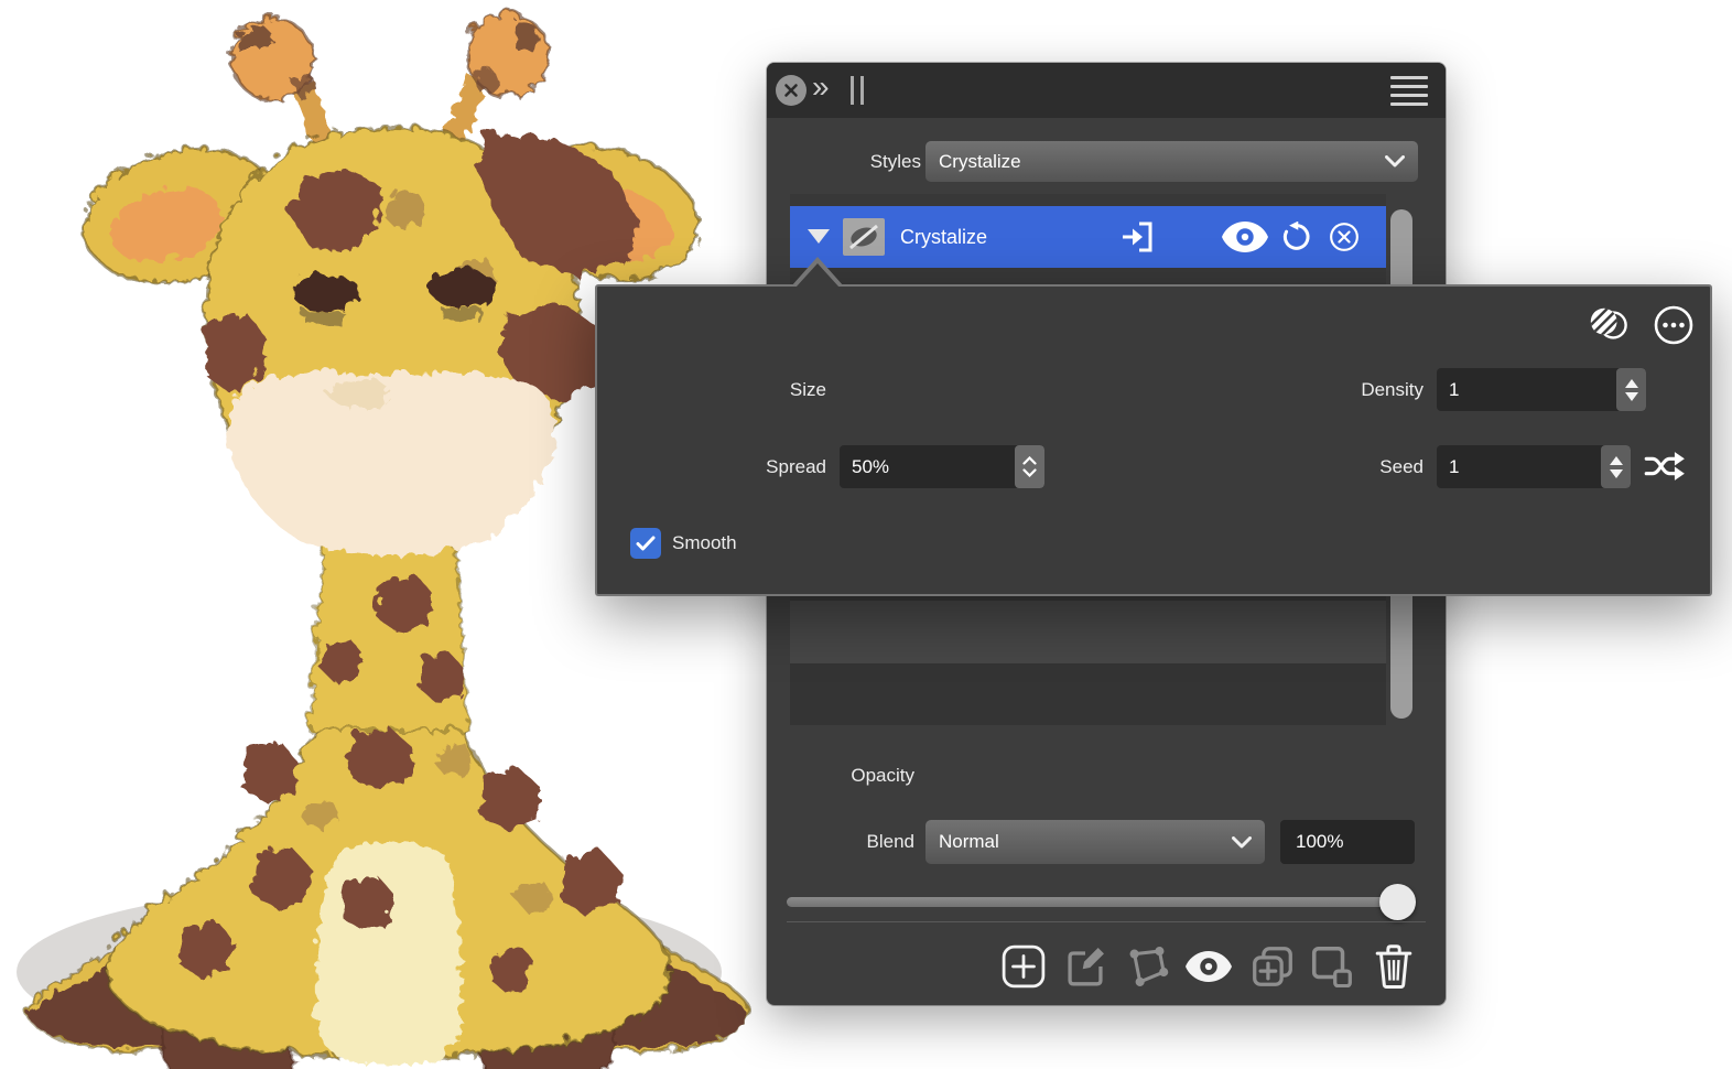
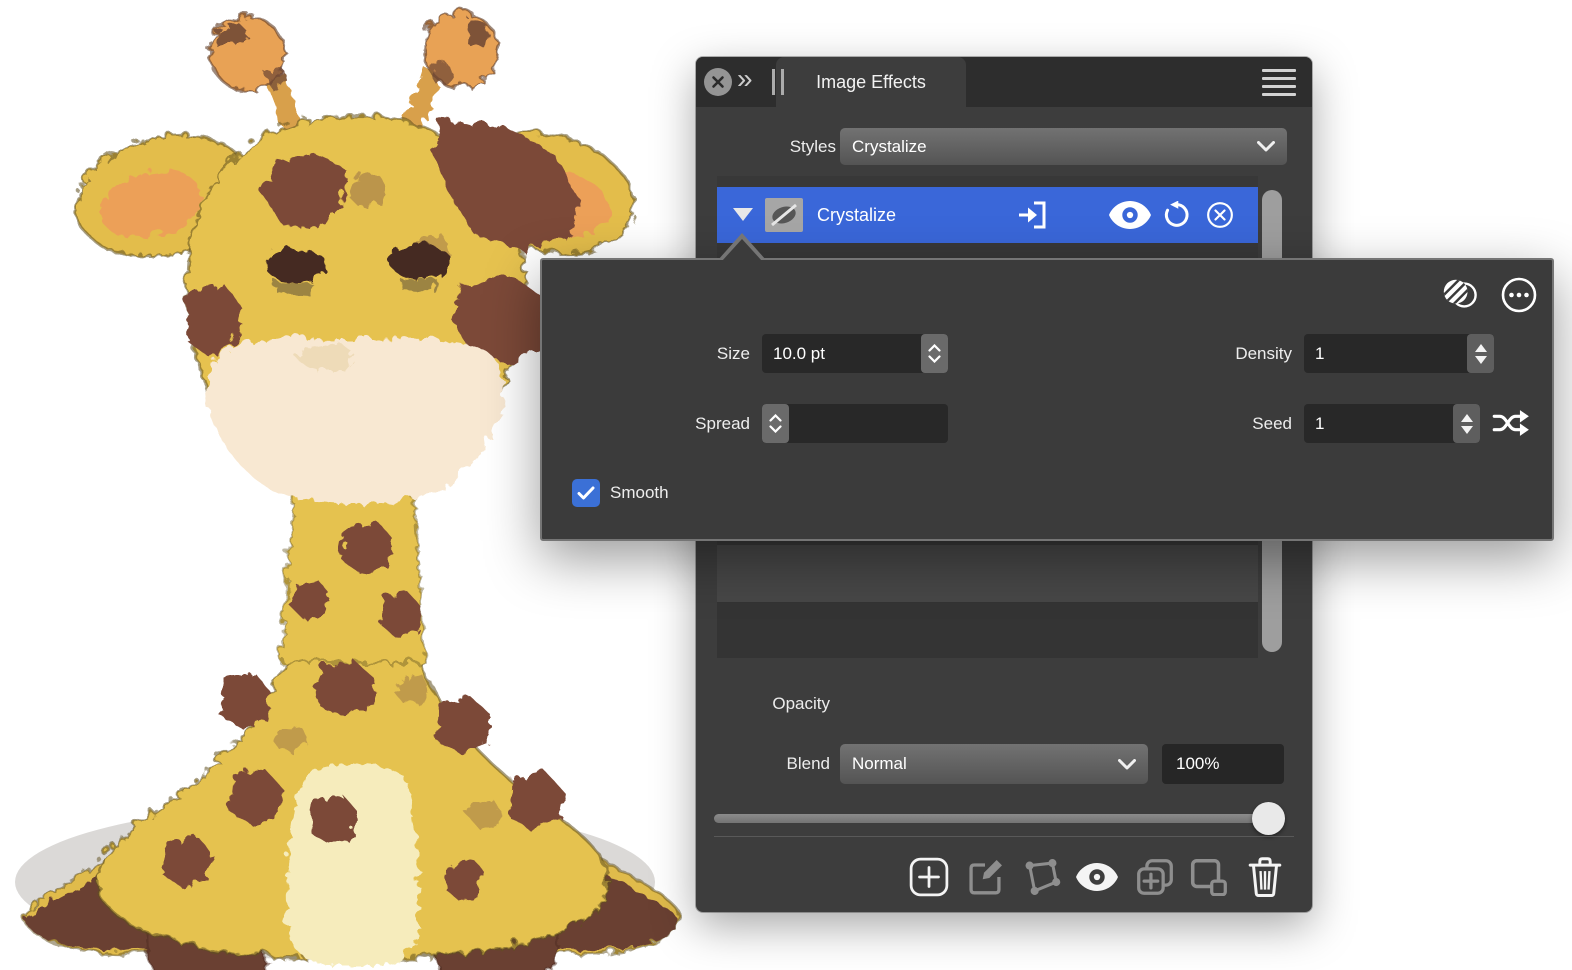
+ Image Effects
  »
  Styles
  Crystalize
  Crystalize
  Opacity
  Blend
  Normal
  100%
  Size
+ 10.0 pt
  Density
  1
  Spread
- 50%
  Seed
  1
  Smooth
